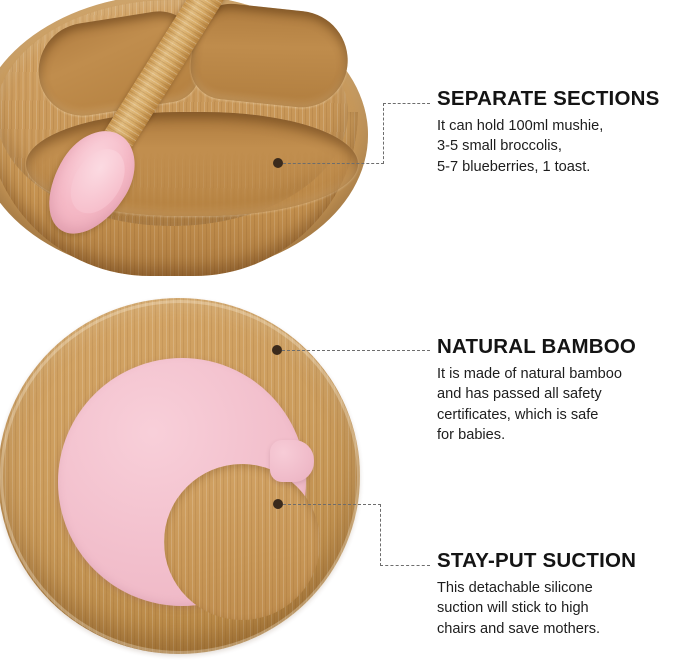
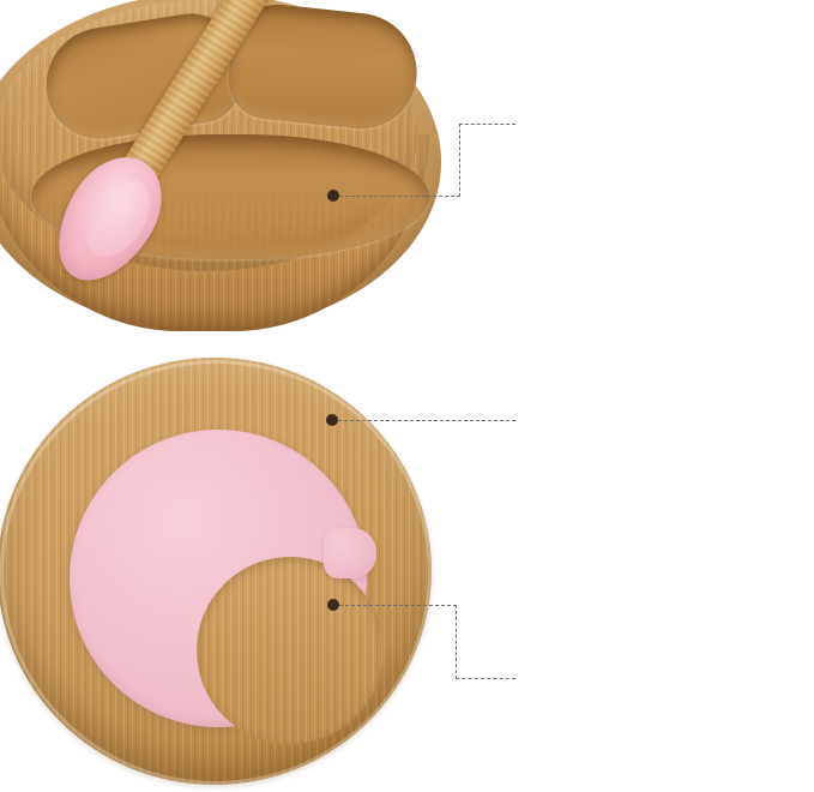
- SEPARATE SECTIONS
- It can hold 100ml mushie,
- 3-5 small broccolis,
- 5-7 blueberries, 1 toast.
- NATURAL BAMBOO
- It is made of natural bamboo
- and has passed all safety
- certificates, which is safe
- for babies.
- STAY-PUT SUCTION
- This detachable silicone
- suction will stick to high
- chairs and save mothers.
